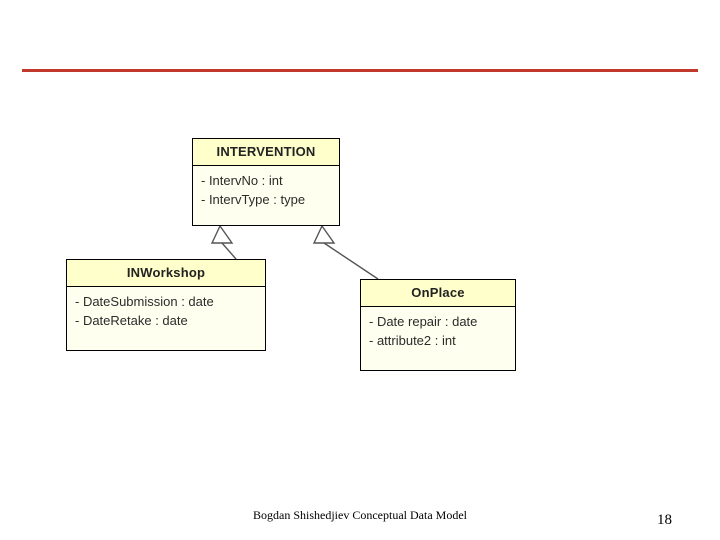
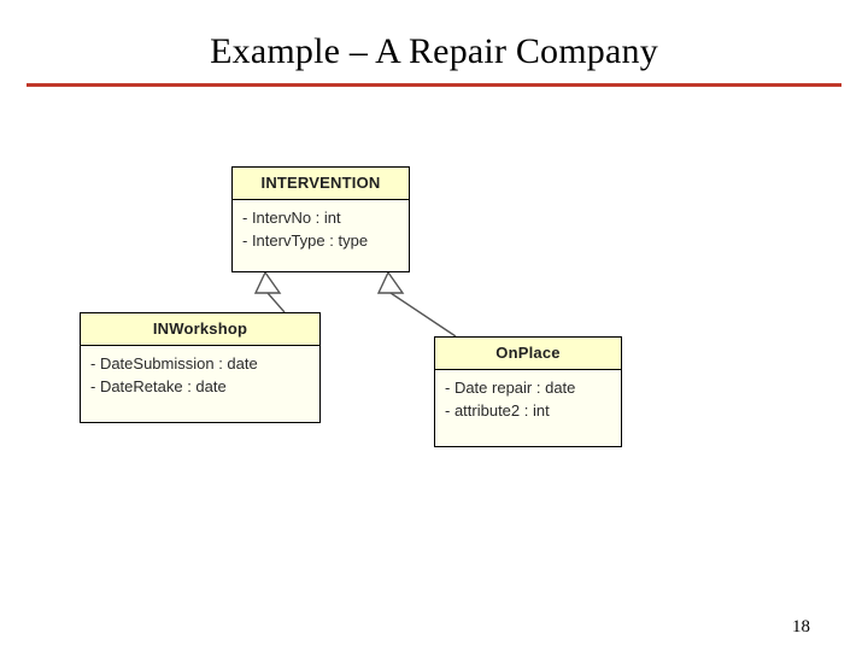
+ Example – A Repair Company
  INTERVENTION
  - IntervNo : int
  - IntervType : type
  INWorkshop
  - DateSubmission : date
  - DateRetake : date
  OnPlace
  - Date repair : date
  - attribute2 : int
- Bogdan Shishedjiev Conceptual Data Model
  18
